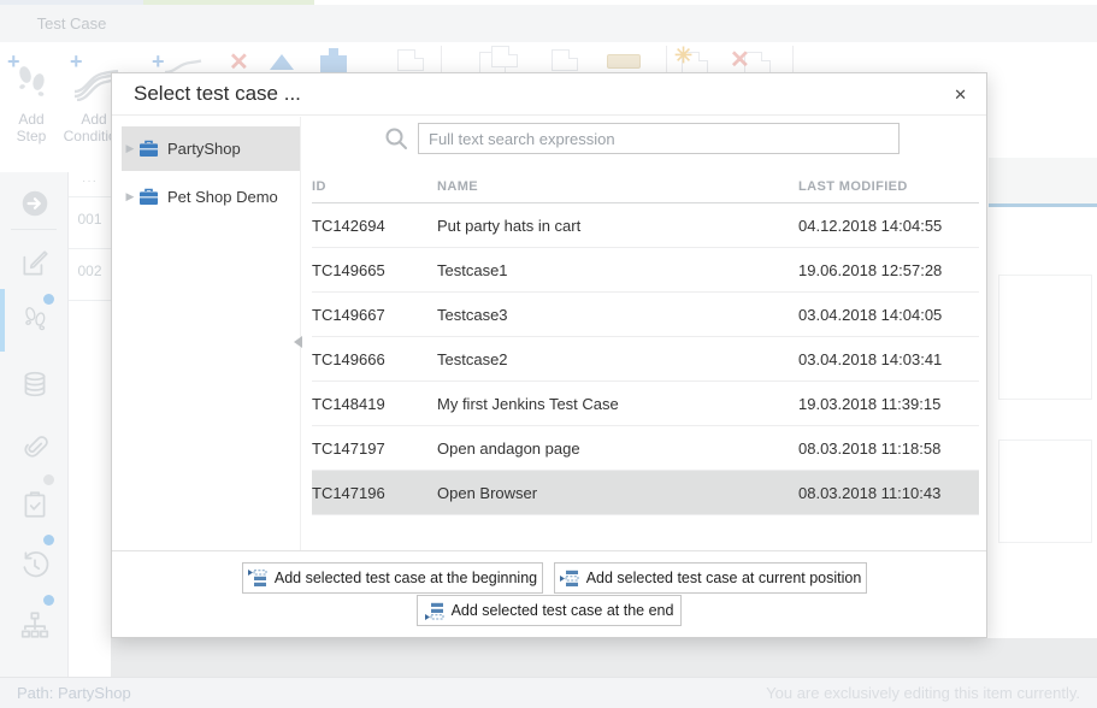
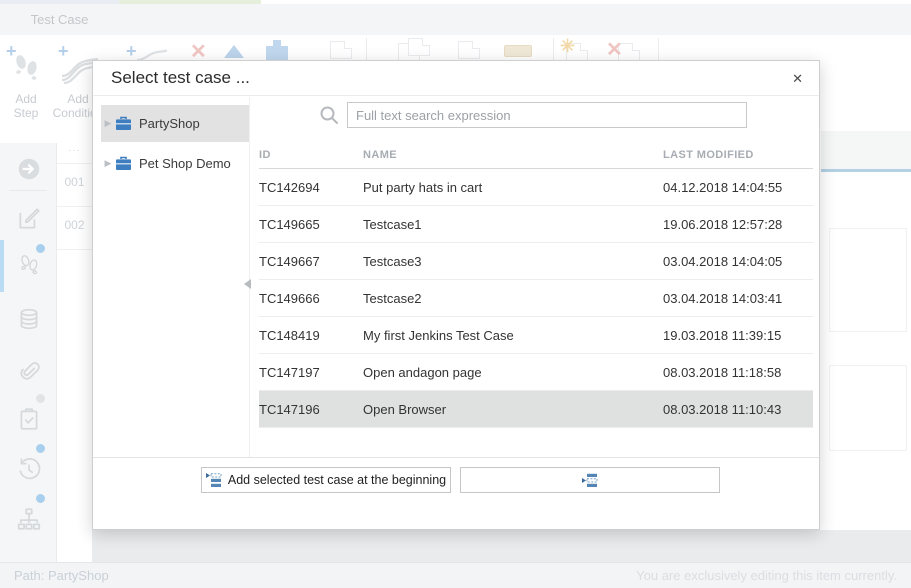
  Test Case
  +
  Add Step
  +
  Add Conditi
  +
  ✕
  ✳
  ✕
  ···
  001
  002
  Path: PartyShop
  You are exclusively editing this item currently.
  Select test case ...
  ✕
  ▶
  PartyShop
  ▶
  Pet Shop Demo
  Full text search expression
  ID
  NAME
  LAST MODIFIED
  TC142694
  Put party hats in cart
  04.12.2018 14:04:55
  TC149665
  Testcase1
  19.06.2018 12:57:28
  TC149667
  Testcase3
  03.04.2018 14:04:05
  TC149666
  Testcase2
  03.04.2018 14:03:41
  TC148419
  My first Jenkins Test Case
  19.03.2018 11:39:15
  TC147197
  Open andagon page
  08.03.2018 11:18:58
  TC147196
  Open Browser
  08.03.2018 11:10:43
  Add selected test case at the beginning
- Add selected test case at current position
- Add selected test case at the end
